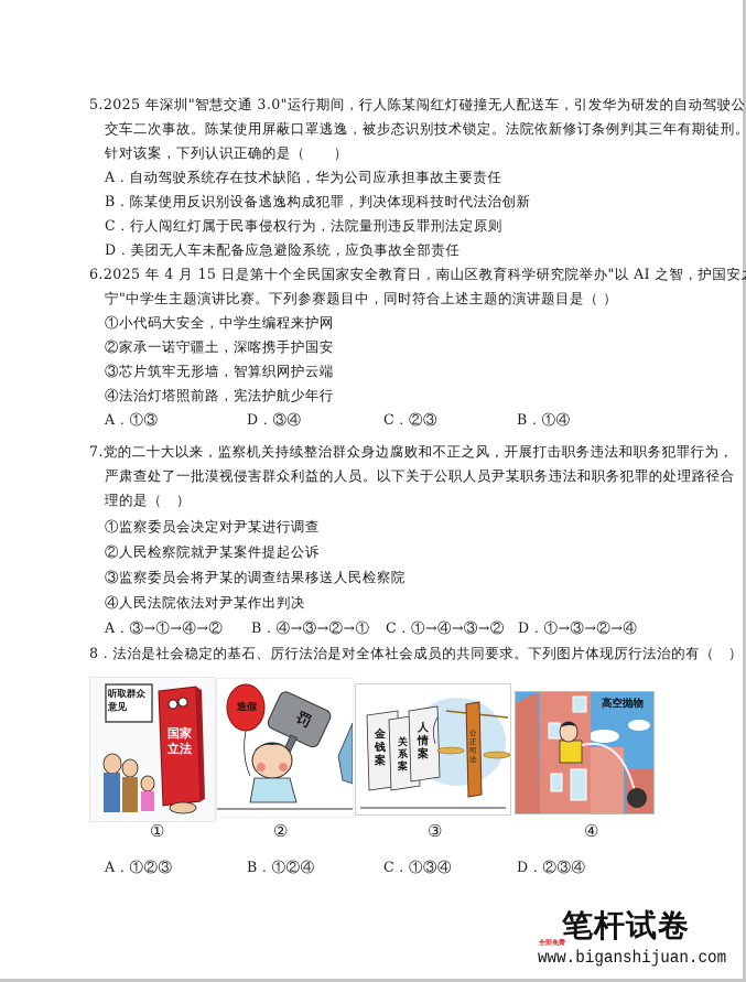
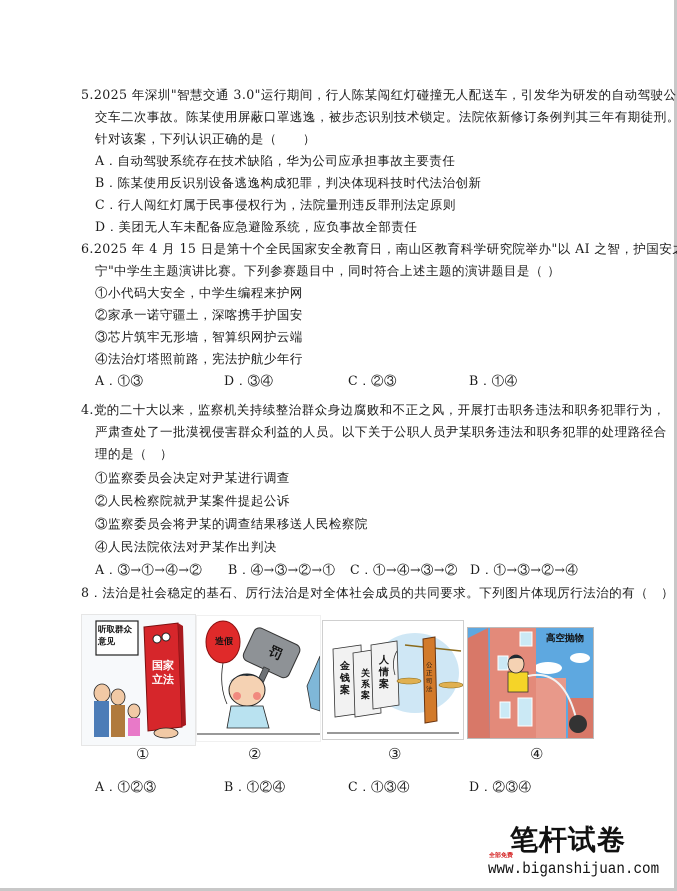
  5.2025 年深圳"智慧交通 3.0"运行期间，行人陈某闯红灯碰撞无人配送车，引发华为研发的自动驾驶公
  交车二次事故。陈某使用屏蔽口罩逃逸，被步态识别技术锁定。法院依新修订条例判其三年有期徒刑。
  针对该案，下列认识正确的是（ ）
  A．自动驾驶系统存在技术缺陷，华为公司应承担事故主要责任
  B．陈某使用反识别设备逃逸构成犯罪，判决体现科技时代法治创新
  C．行人闯红灯属于民事侵权行为，法院量刑违反罪刑法定原则
  D．美团无人车未配备应急避险系统，应负事故全部责任
  6.2025 年 4 月 15 日是第十个全民国家安全教育日，南山区教育科学研究院举办"以 AI 之智，护国安
  宁"中学生主题演讲比赛。下列参赛题目中，同时符合上述主题的演讲题目是（ ）
  ①小代码大安全，中学生编程来护网
  ②家承一诺守疆土，深喀携手护国安
  ③芯片筑牢无形墙，智算织网护云端
  ④法治灯塔照前路，宪法护航少年行
  A．①③
  D．③④
  C．②③
  B．①④
- 7.党的二十大以来，监察机关持续整治群众身边腐败和不正之风，开展打击职务违法和职务犯罪行为，
+ 4.党的二十大以来，监察机关持续整治群众身边腐败和不正之风，开展打击职务违法和职务犯罪行为，
  严肃查处了一批漠视侵害群众利益的人员。以下关于公职人员尹某职务违法和职务犯罪的处理路径合
  理的是（ ）
  ①监察委员会决定对尹某进行调查
  ②人民检察院就尹某案件提起公诉
  ③监察委员会将尹某的调查结果移送人民检察院
  ④人民法院依法对尹某作出判决
  A．③→①→④→②
  B．④→③→②→①
  C．①→④→③→②
  D．①→③→②→④
  8．法治是社会稳定的基石、厉行法治是对全体社会成员的共同要求。下列图片体现厉行法治的有（ ）
  听取群众意见
  国家立法
  ①
  造假
  ②
  金钱案
  关系案
  人情案
  公正司法
  ③
  高空抛物
  ④
  A．①②③
  B．①②④
  C．①③④
  D．②③④
  笔杆试卷
  www.biganshijuan.com
